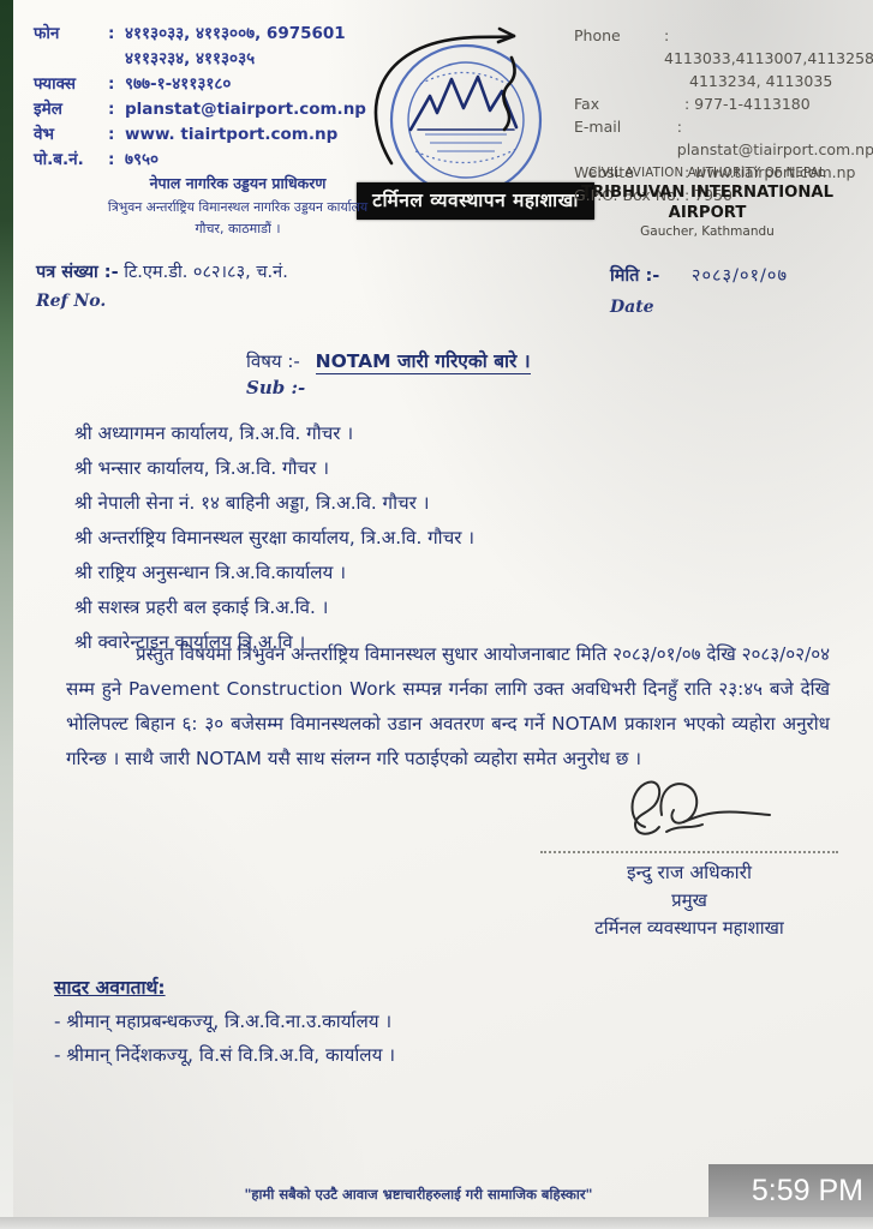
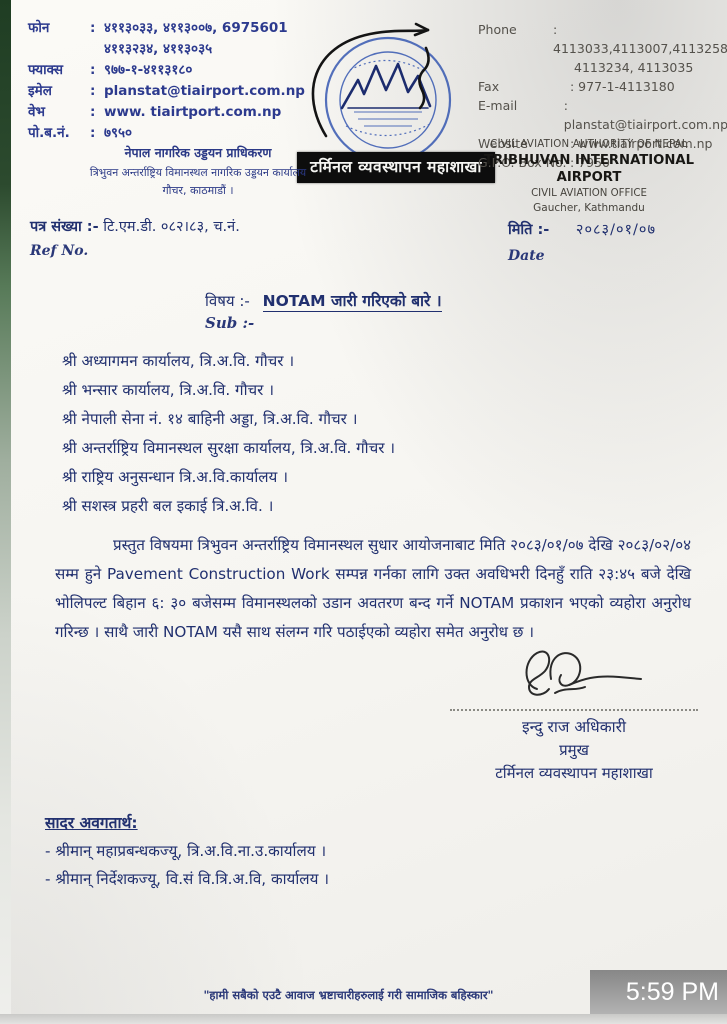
  फोन
  :
  ४११३०३३, ४११३००७, 6975601
  ४११३२३४, ४११३०३५
  फ्याक्स
  :
  ९७७-१-४११३१८०
  इमेल
  :
  planstat@tiairport.com.np
  वेभ
  :
  www. tiairtport.com.np
  पो.ब.नं.
  :
  ७९५०
  टर्मिनल व्यवस्थापन महाशाखा
  Phone
  : 4113033,4113007,4113258
  4113234, 4113035
  Fax
  : 977-1-4113180
  E-mail
  : planstat@tiairport.com.np
  Website
  : www.tiairport.com.np
  G.P.O. Box No.
  : 7950
  नेपाल नागरिक उड्डयन प्राधिकरण
  त्रिभुवन अन्तर्राष्ट्रिय विमानस्थल नागरिक उड्डयन कार्यालय
  गौचर, काठमाडौं ।
  CIVIL AVIATION AUTHORITY OF NEPAL
  TRIBHUVAN INTERNATIONAL AIRPORT
+ CIVIL AVIATION OFFICE
  Gaucher, Kathmandu
  पत्र संख्या :- टि.एम.डी. ०८२।८३, च.नं.
  Ref No.
  मिति :- २०८३/०१/०७
  Date
  विषय :- NOTAM जारी गरिएको बारे ।
  Sub :-
  श्री अध्यागमन कार्यालय, त्रि.अ.वि. गौचर ।
  श्री भन्सार कार्यालय, त्रि.अ.वि. गौचर ।
  श्री नेपाली सेना नं. १४ बाहिनी अड्डा, त्रि.अ.वि. गौचर ।
  श्री अन्तर्राष्ट्रिय विमानस्थल सुरक्षा कार्यालय, त्रि.अ.वि. गौचर ।
  श्री राष्ट्रिय अनुसन्धान त्रि.अ.वि.कार्यालय ।
  श्री सशस्त्र प्रहरी बल इकाई त्रि.अ.वि. ।
- श्री क्वारेन्टाइन कार्यालय त्रि.अ.वि ।
  प्रस्तुत विषयमा त्रिभुवन अन्तर्राष्ट्रिय विमानस्थल सुधार आयोजनाबाट मिति २०८३/०१/०७ देखि २०८३/०२/०४ सम्म हुने Pavement Construction Work सम्पन्न गर्नका लागि उक्त अवधिभरी दिनहुँ राति २३:४५ बजे देखि भोलिपल्ट बिहान ६: ३० बजेसम्म विमानस्थलको उडान अवतरण बन्द गर्ने NOTAM प्रकाशन भएको व्यहोरा अनुरोध गरिन्छ । साथै जारी NOTAM यसै साथ संलग्न गरि पठाईएको व्यहोरा समेत अनुरोध छ ।
  इन्दु राज अधिकारी
  प्रमुख
  टर्मिनल व्यवस्थापन महाशाखा
  सादर अवगतार्थ:
  - श्रीमान् महाप्रबन्धकज्यू, त्रि.अ.वि.ना.उ.कार्यालय ।
  - श्रीमान् निर्देशकज्यू, वि.सं वि.त्रि.अ.वि, कार्यालय ।
  "हामी सबैको एउटै आवाज भ्रष्टाचारीहरुलाई गरी सामाजिक बहिस्कार"
  5:59 PM
